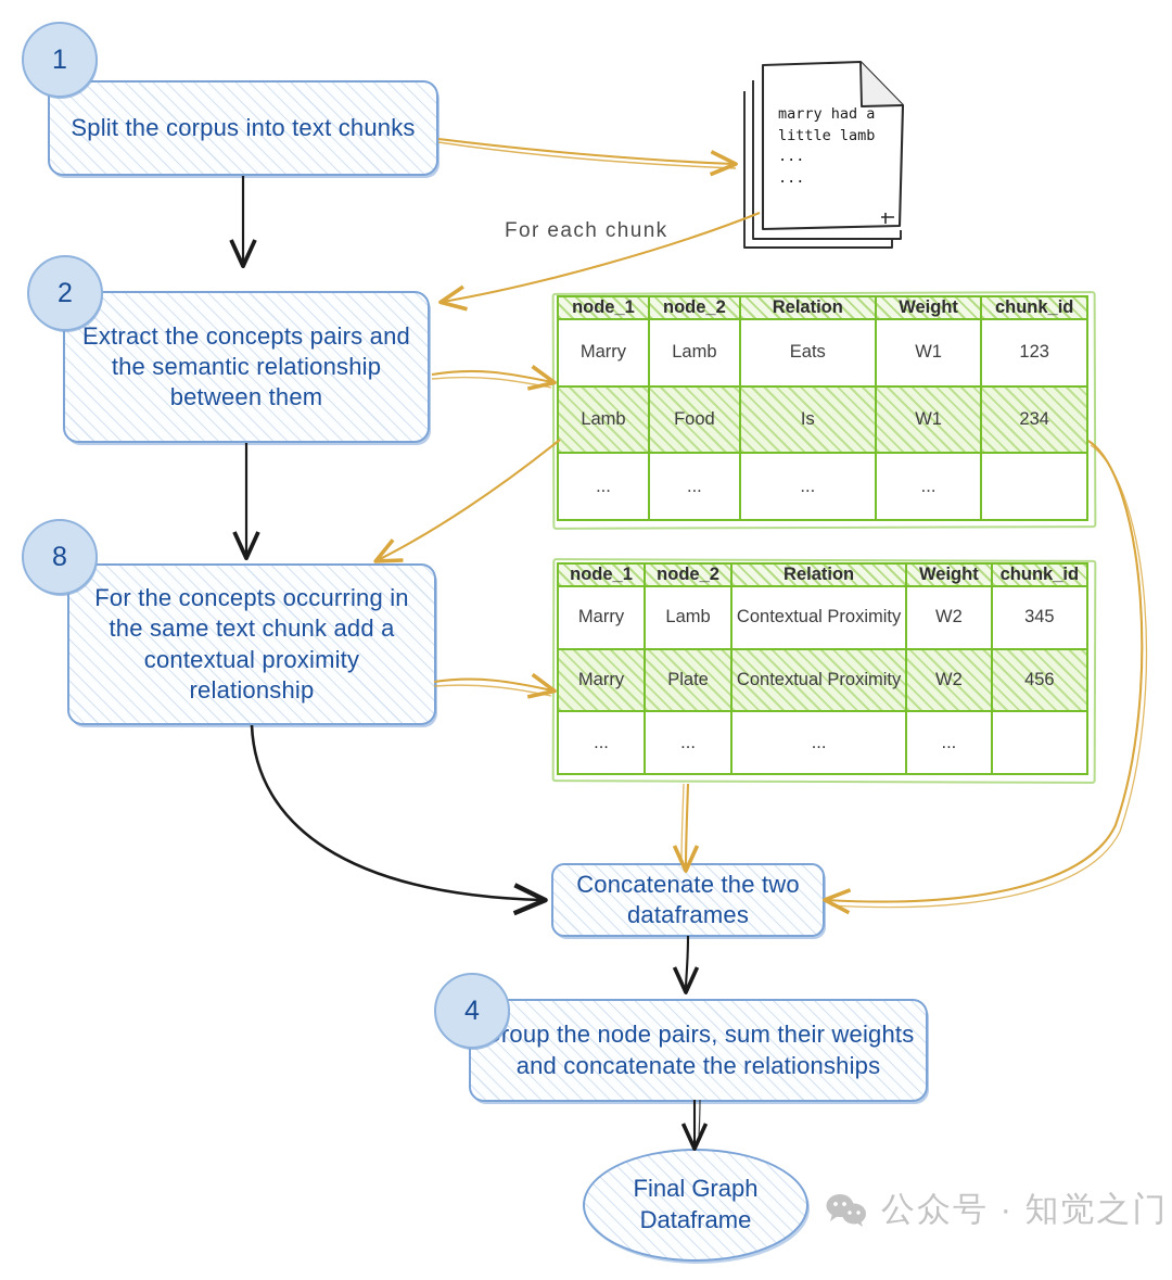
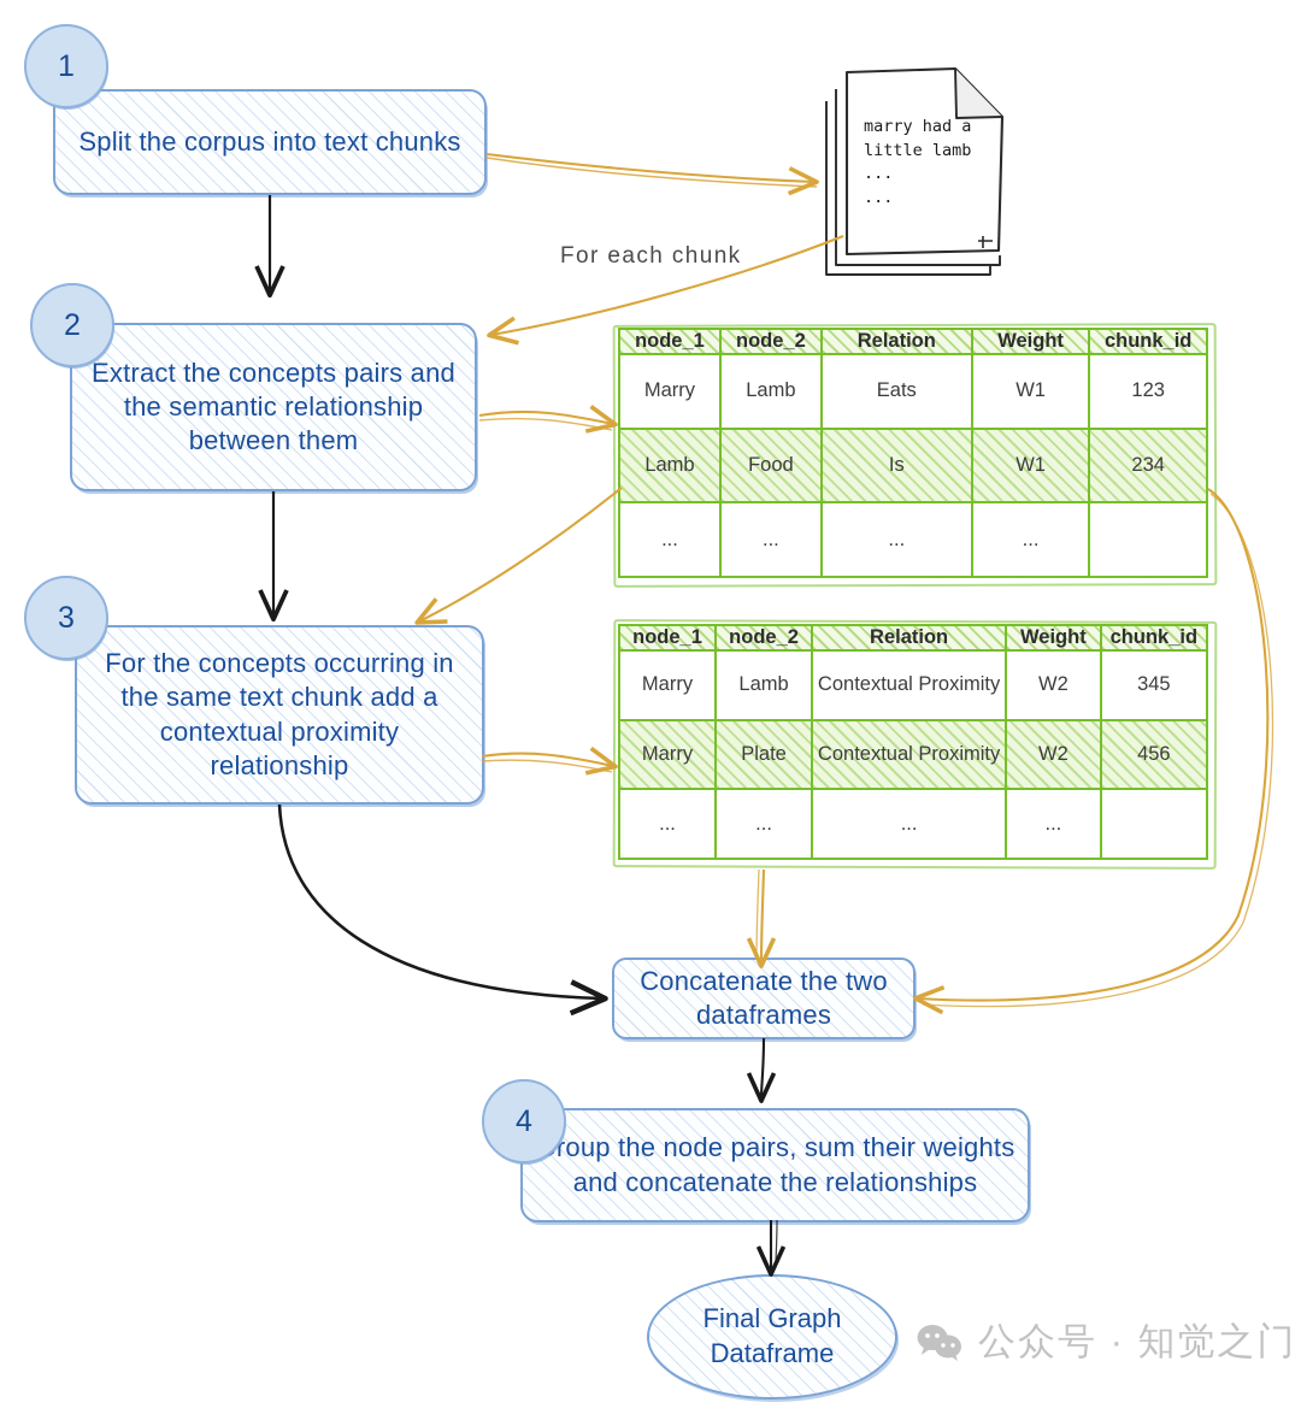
  1
  Split the corpus into text chunks
  marry had a
  little lamb
  ...
  ...
  For each chunk
  2
  Extract the concepts pairs and the semantic relationship between them
- 8
+ 3
  For the concepts occurring in the same text chunk add a contextual proximity relationship
  node_1	node_2	Relation	Weight	chunk_id
  Marry	Lamb	Eats	W1	123
  Lamb	Food	Is	W1	234
  ...	...	...	...
  node_1	node_2	Relation	Weight	chunk_id
  Marry	Lamb	Contextual Proximity	W2	345
  Marry	Plate	Contextual Proximity	W2	456
  ...	...	...	...
  Concatenate the two dataframes
  4
  roup the node pairs, sum their weights and concatenate the relationships
  Final Graph Dataframe
  公众号 · 知觉之门
